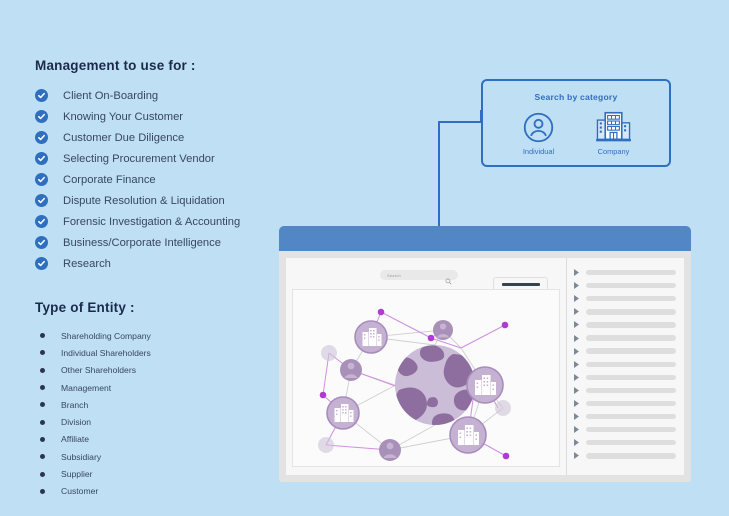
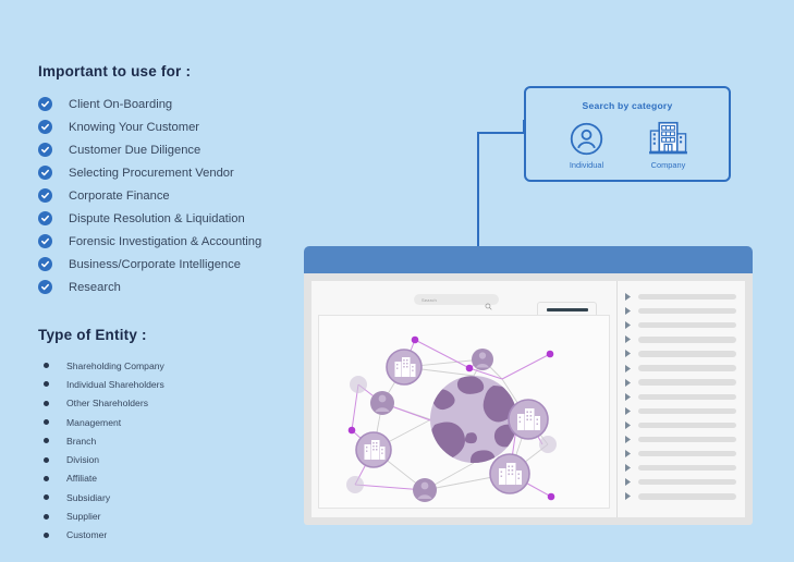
- Management to use for :
+ Important to use for :
  Client On-Boarding
  Knowing Your Customer
  Customer Due Diligence
  Selecting Procurement Vendor
  Corporate Finance
  Dispute Resolution & Liquidation
  Forensic Investigation & Accounting
  Business/Corporate Intelligence
  Research
  Type of Entity :
  Shareholding Company
  Individual Shareholders
  Other Shareholders
  Management
  Branch
  Division
  Affiliate
  Subsidiary
  Supplier
  Customer
  Search by category
  Individual
  Company
